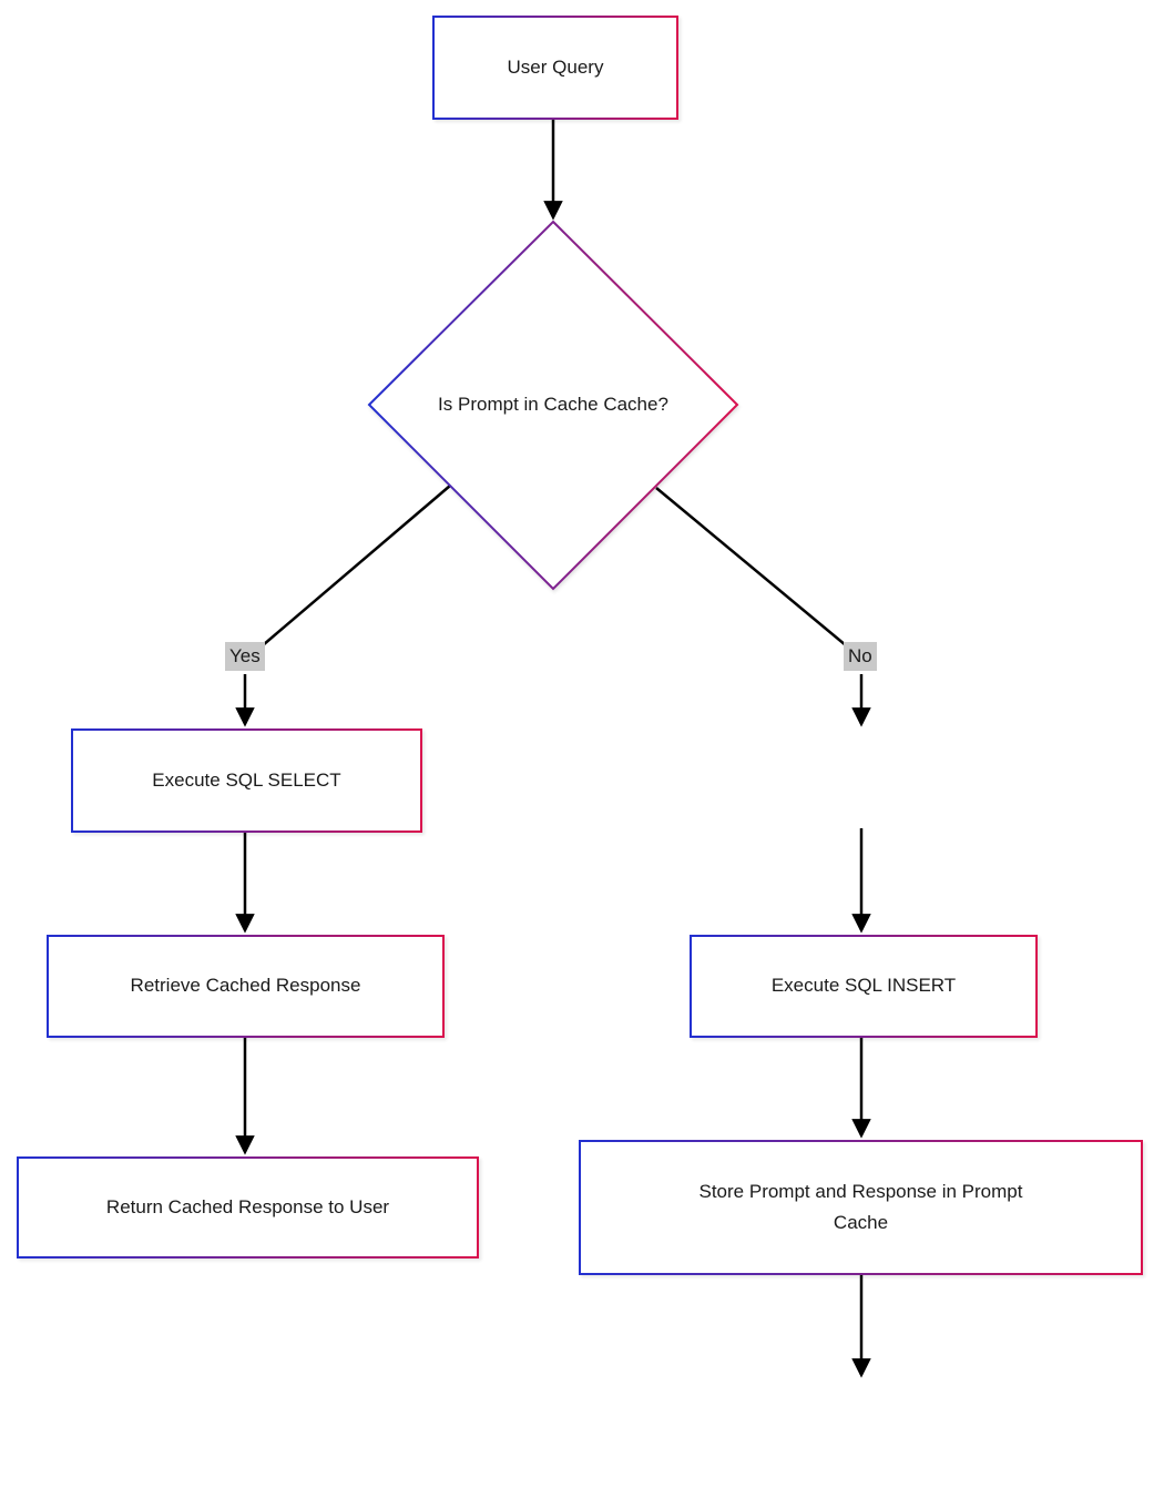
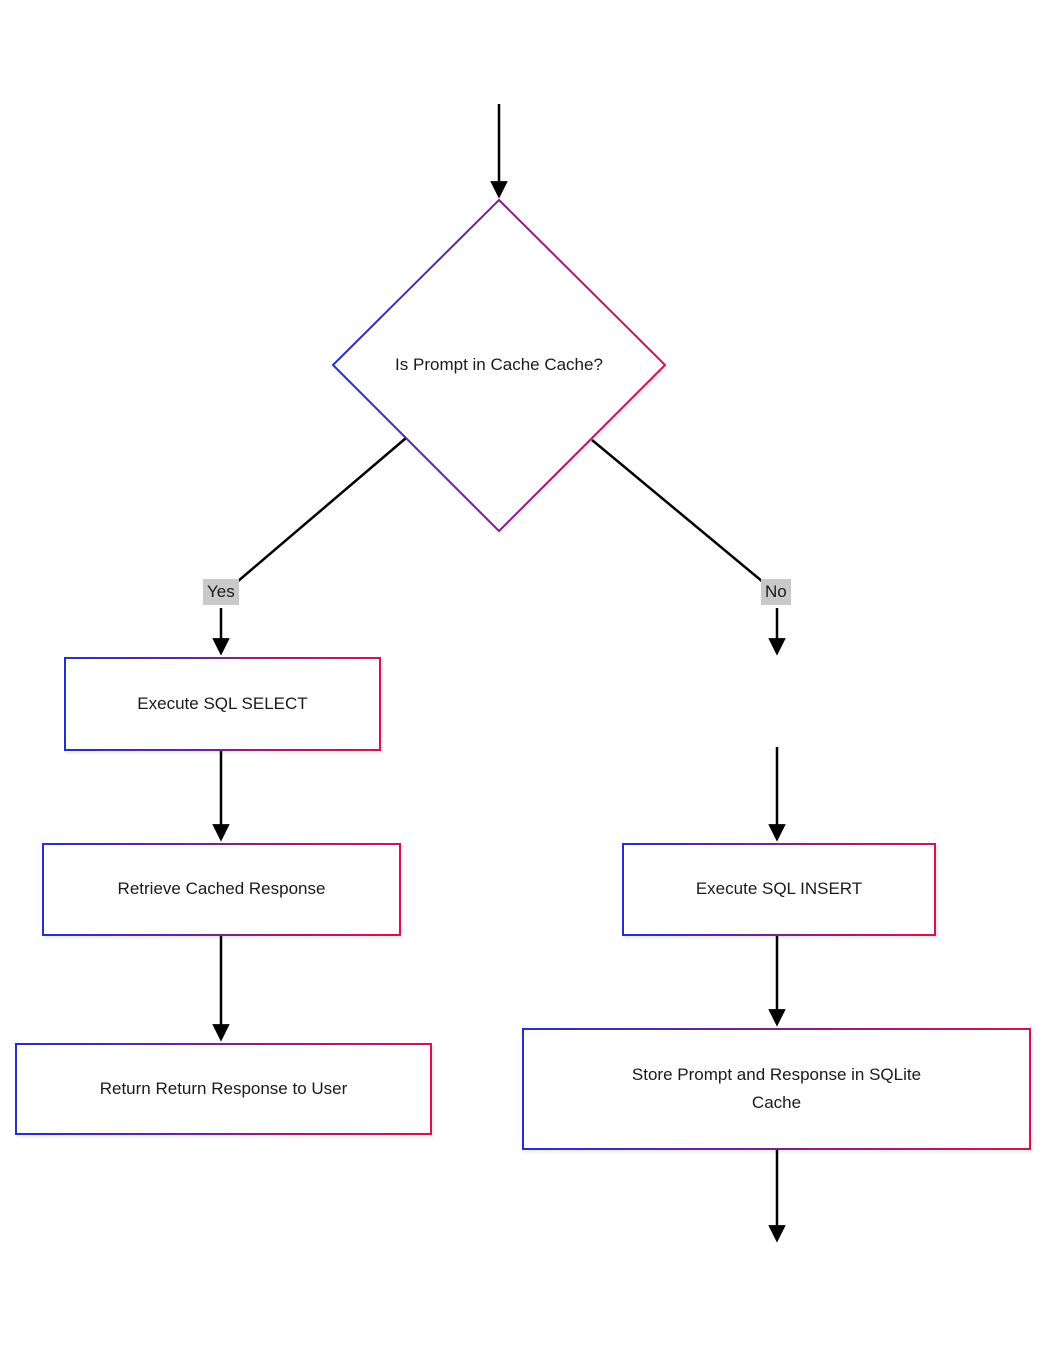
- User Query
  Is Prompt in Cache Cache?
  Yes
  No
  Execute SQL SELECT
  Retrieve Cached Response
  Execute SQL INSERT
- Return Cached Response to User
+ Return Return Response to User
- Store Prompt and Response in Prompt Cache
+ Store Prompt and Response in SQLite Cache
